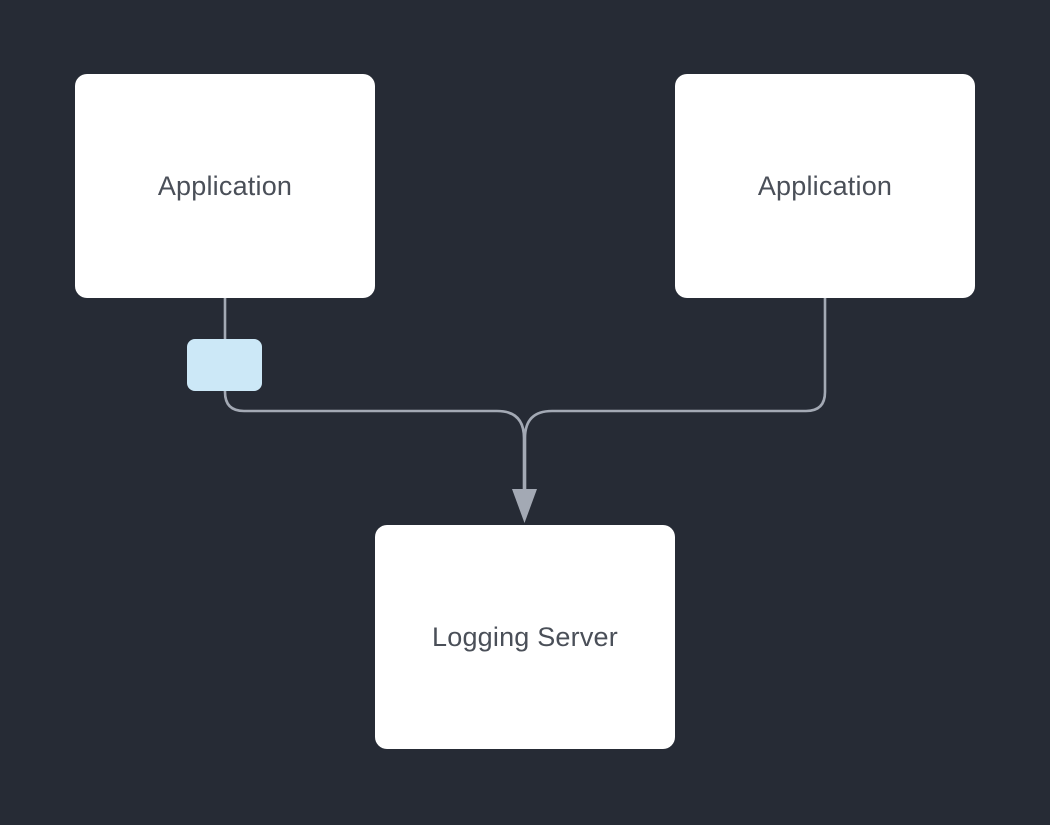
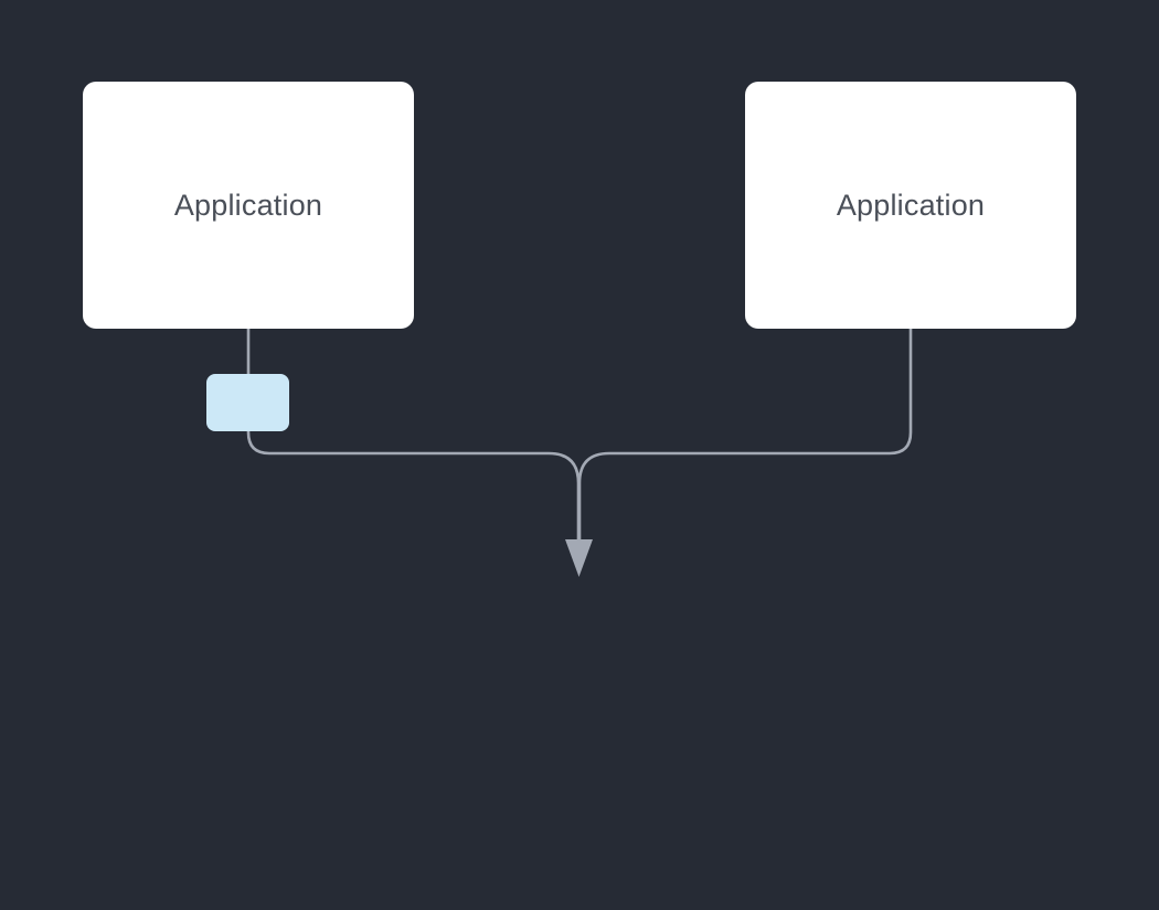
  Application
  Application
- Logging Server
